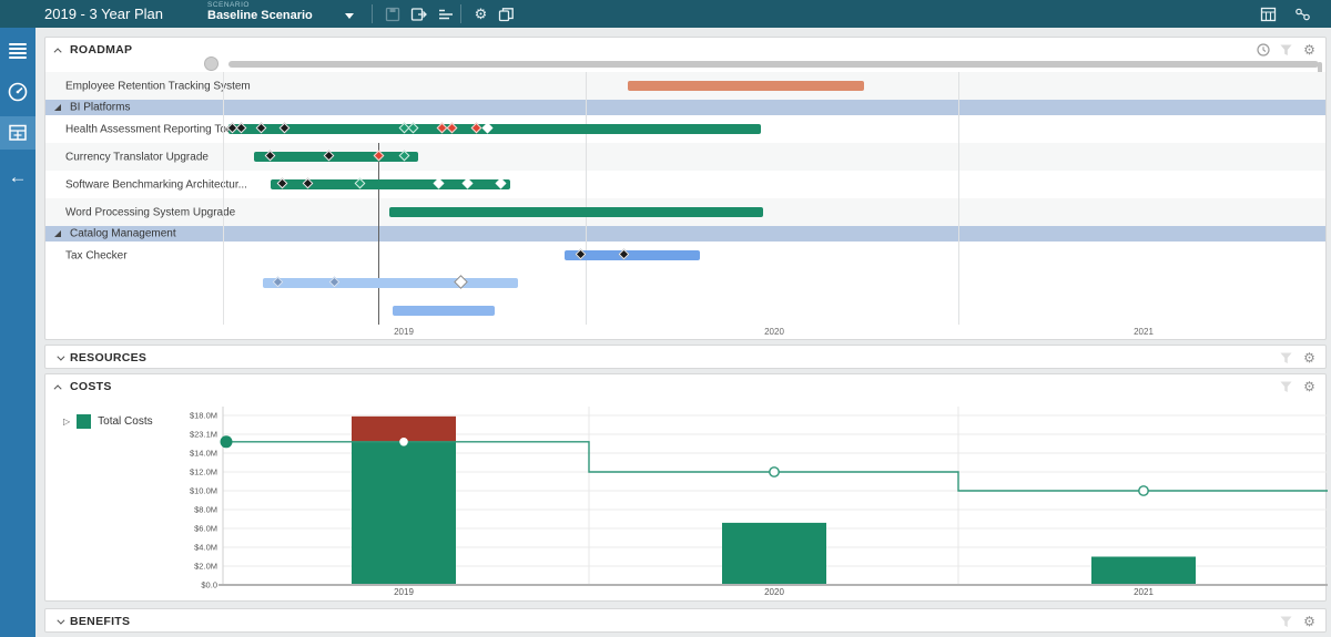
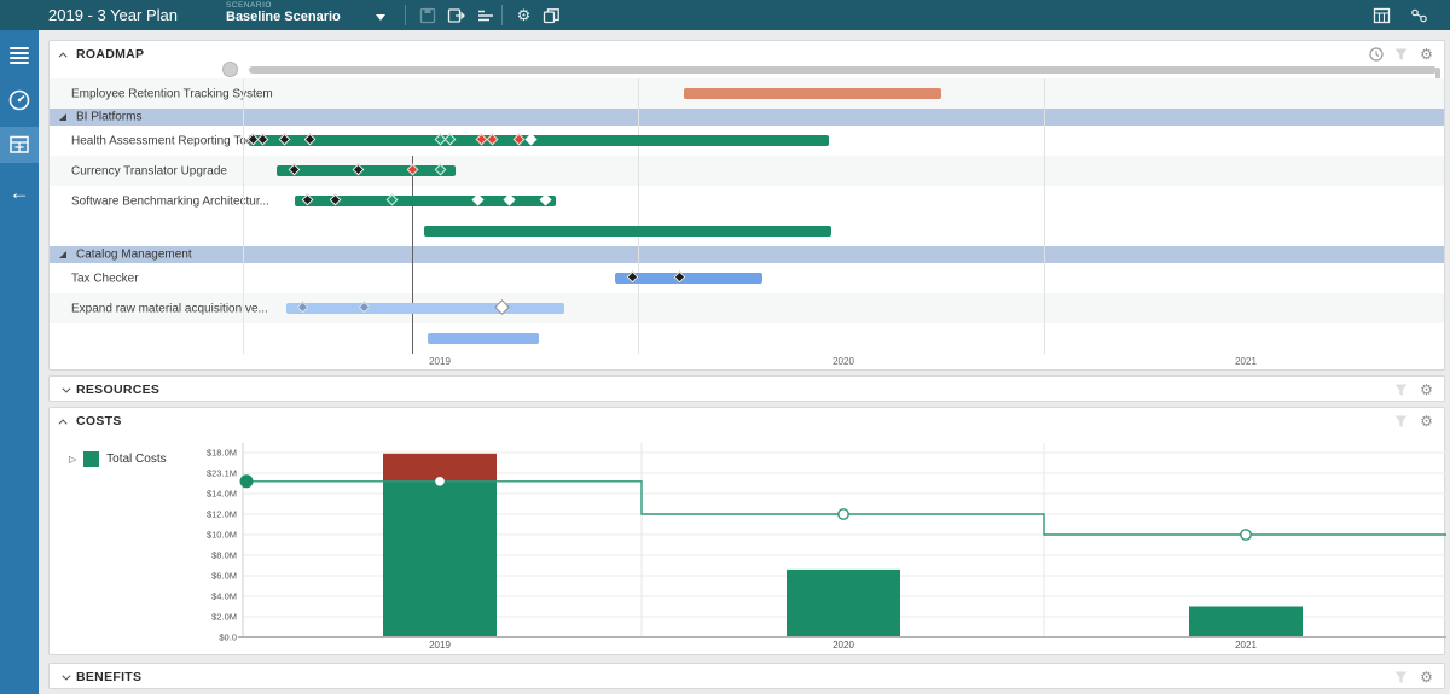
  2019 - 3 Year Plan
  Baseline Scenario
  ⚙
  ←
  ROADMAP
  ⚙
  Employee Retention Tracking Sstem
  BI Platforms
  Health Assessment Reporting T
  Currency Translator Upgrade
  Software Benchmarking Architetur...
- Word Processing System Upgrade
  Catalog Management
  Tax Checker
+ Expand raw material acquisition ve...
  2019
  2020
  2021
  RESOURCES
  ⚙
  COSTS
  ⚙
  ▷
  Total Costs
  $18.0M
  $23.1M
  $14.0M
  $12.0M
  $10.0M
  $8.0M
  $6.0M
  $4.0M
  $2.0M
  $0.0
  2019
  2020
  2021
  BENEFITS
  ⚙
